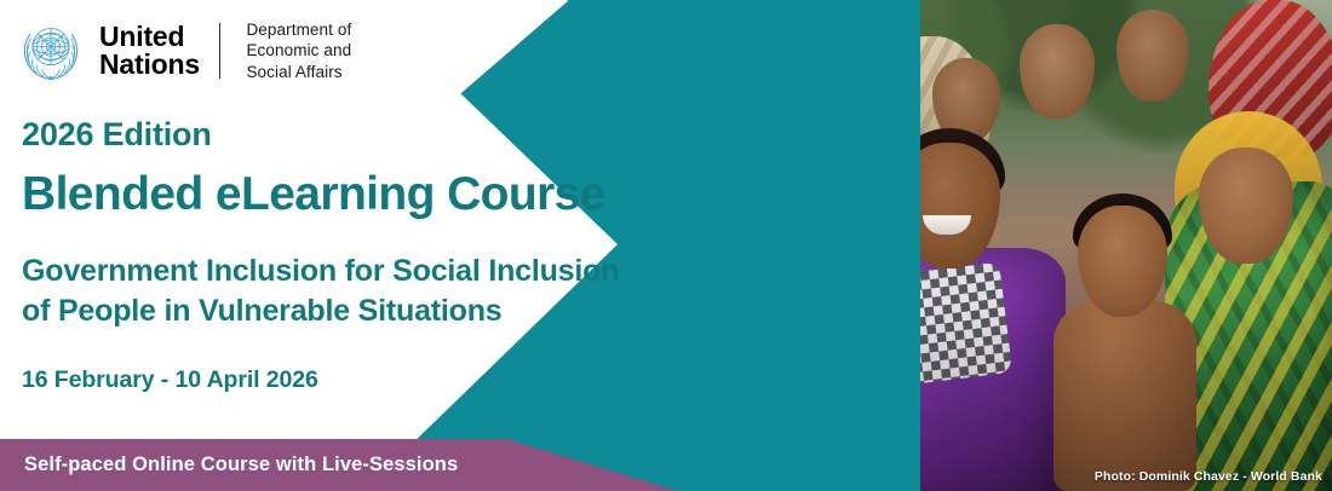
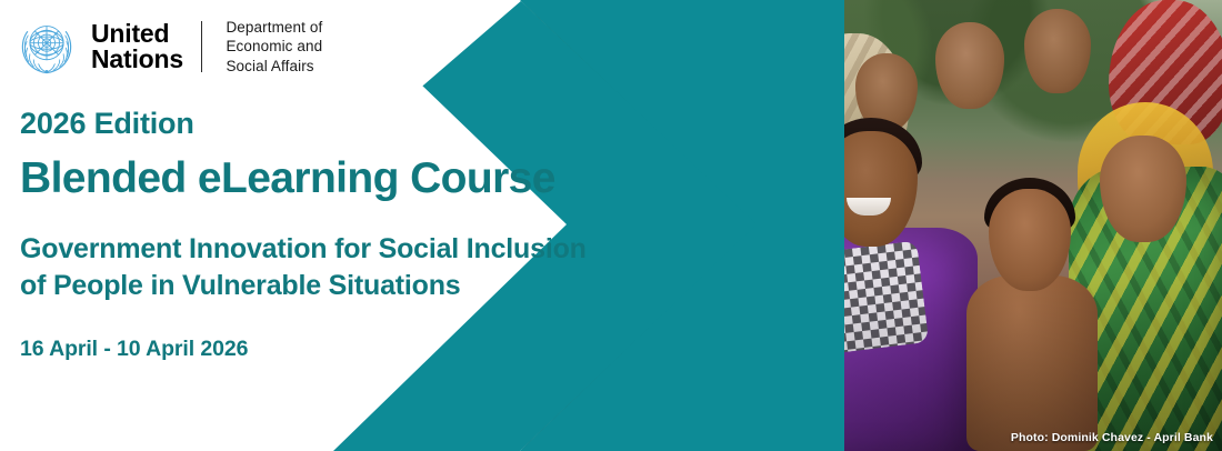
- Self-paced Online Course with Live-Sessions
  United
  Nations
  Department of
  Economic and
  Social Affairs
  2026 Edition
  Blended eLearning Course
- Government Inclusion for Social Inclusion
+ Government Innovation for Social Inclusion
  of People in Vulnerable Situations
- 16 February - 10 April 2026
+ 16 April - 10 April 2026
- Photo: Dominik Chavez - World Bank
+ Photo: Dominik Chavez - April Bank
